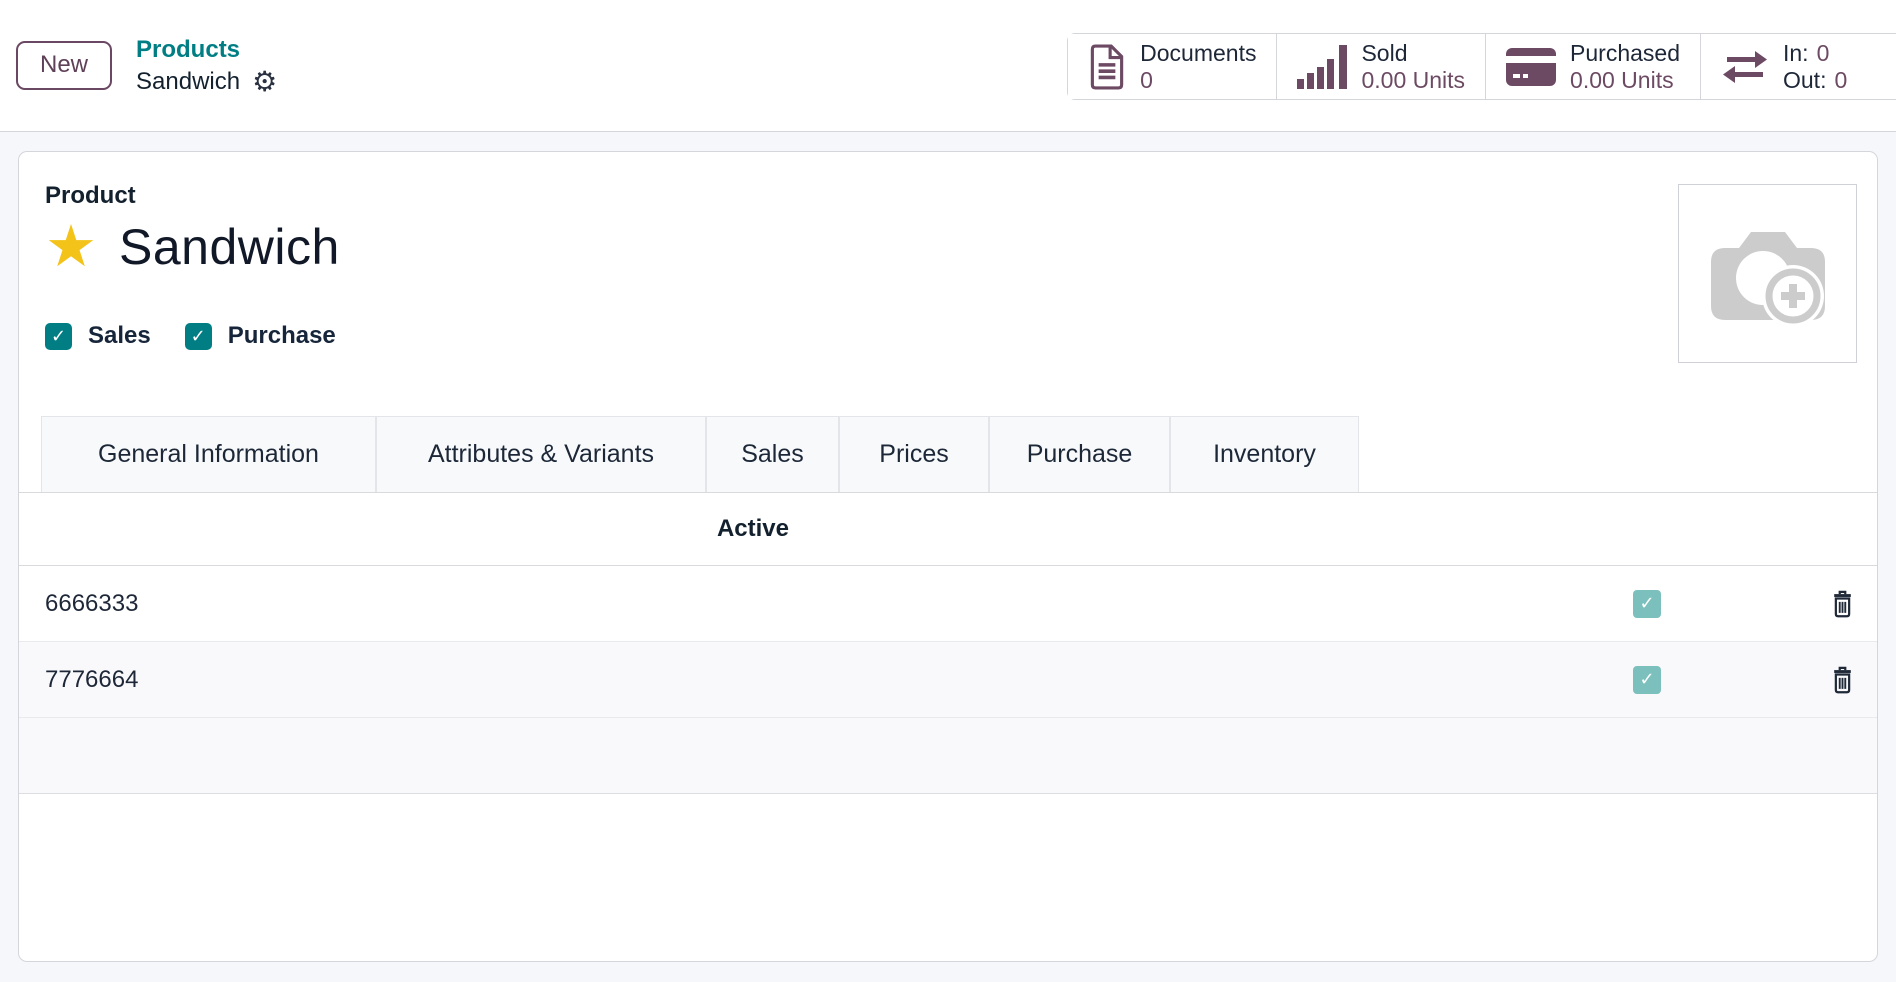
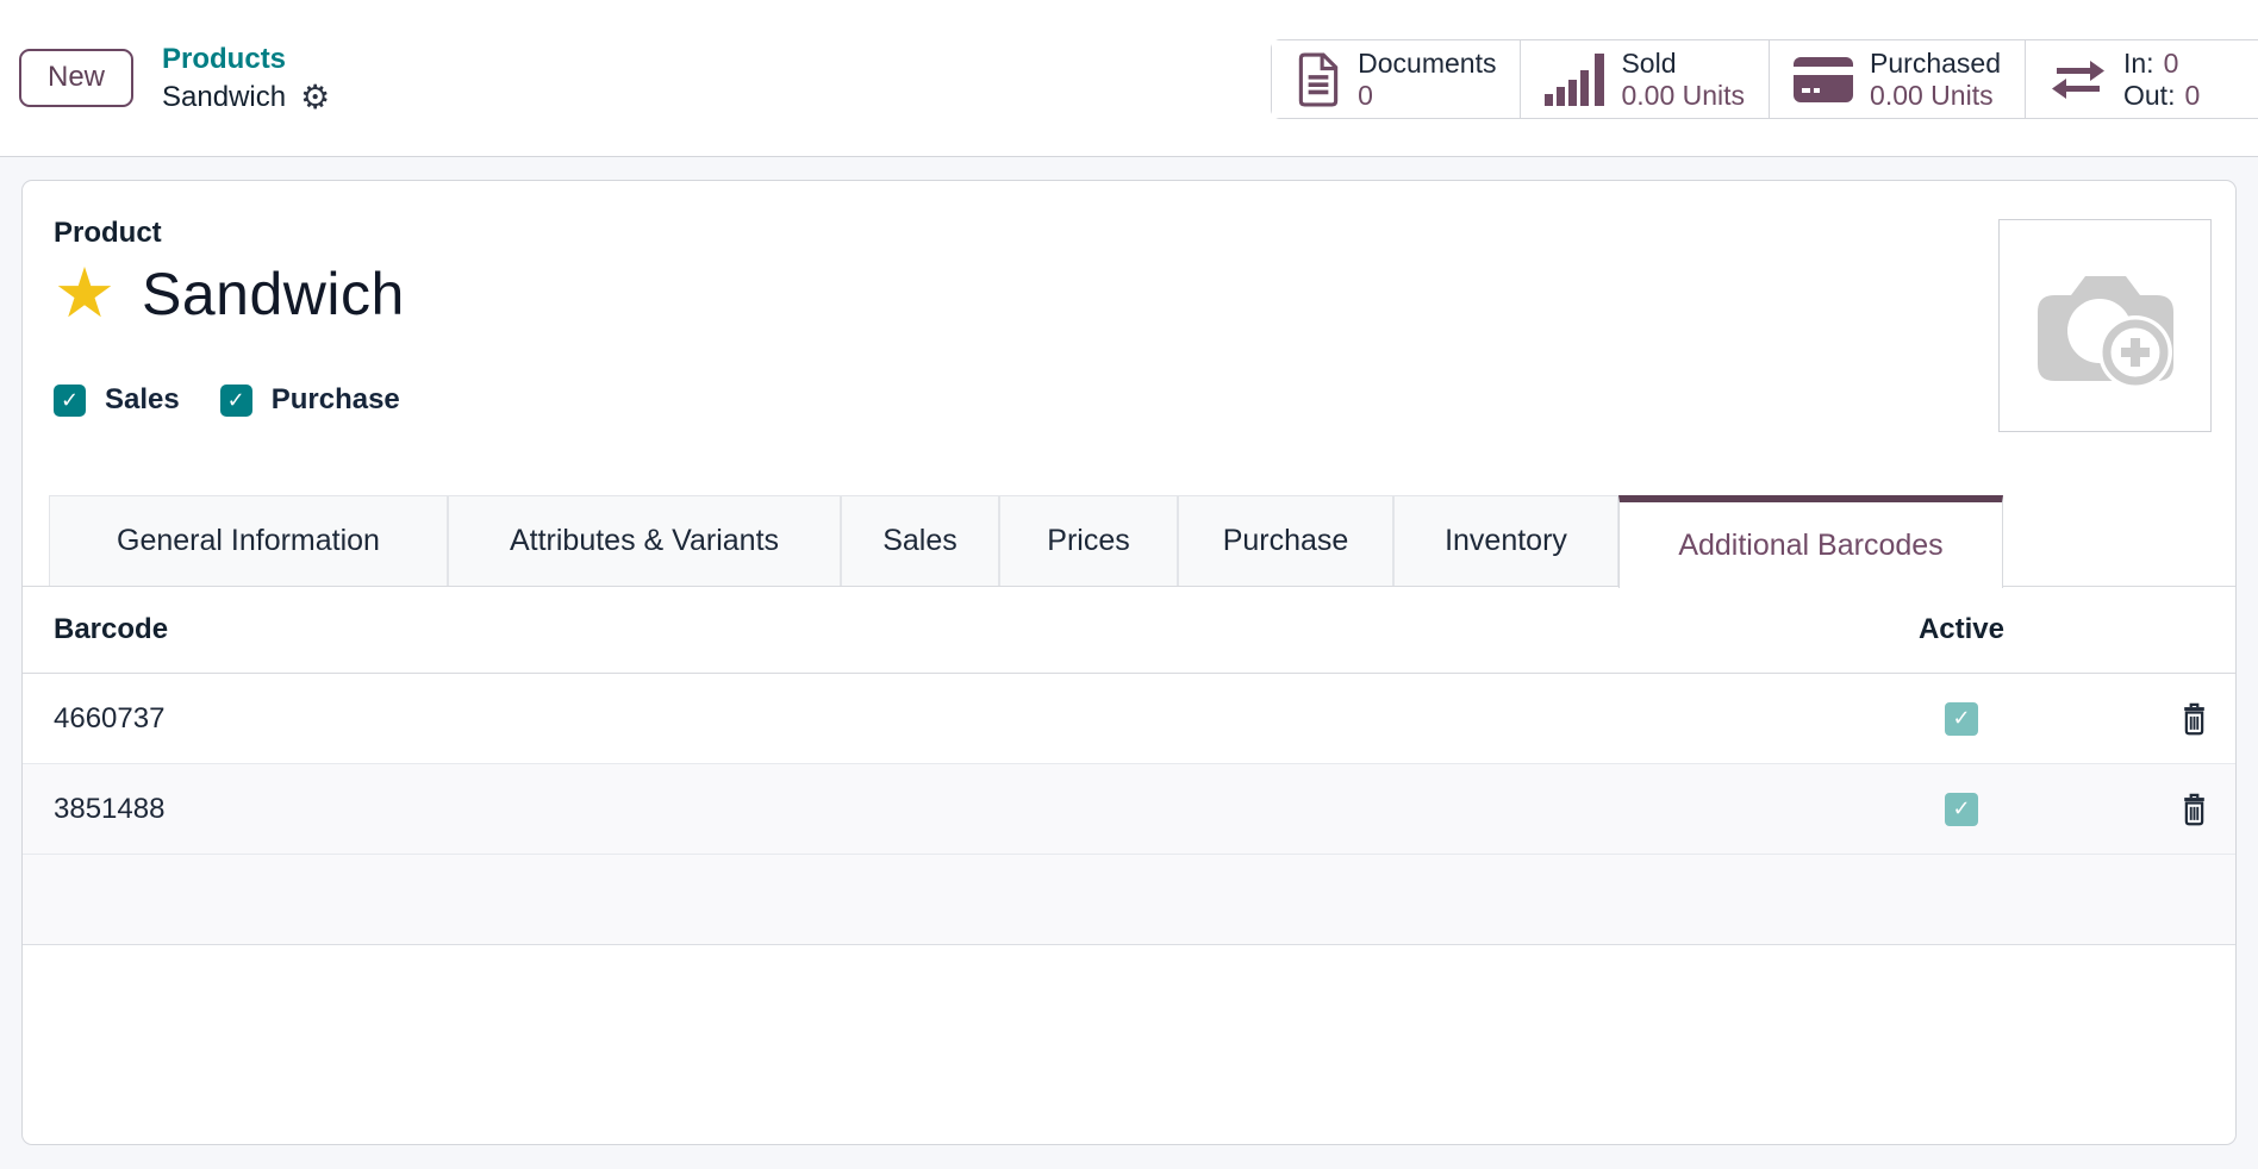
  New
  Products
  Sandwich
  Documents
  0
  Sold
  0.00 Units
  Purchased
  0.00 Units
  In: 0
  Out: 0
  Product
  Sandwich
  Sales
  Purchase
  General Information
  Attributes & Variants
  Sales
  Prices
  Purchase
  Inventory
+ Additional Barcodes
+ Barcode
  Active
- 6666333
+ 4660737
- 7776664
+ 3851488
